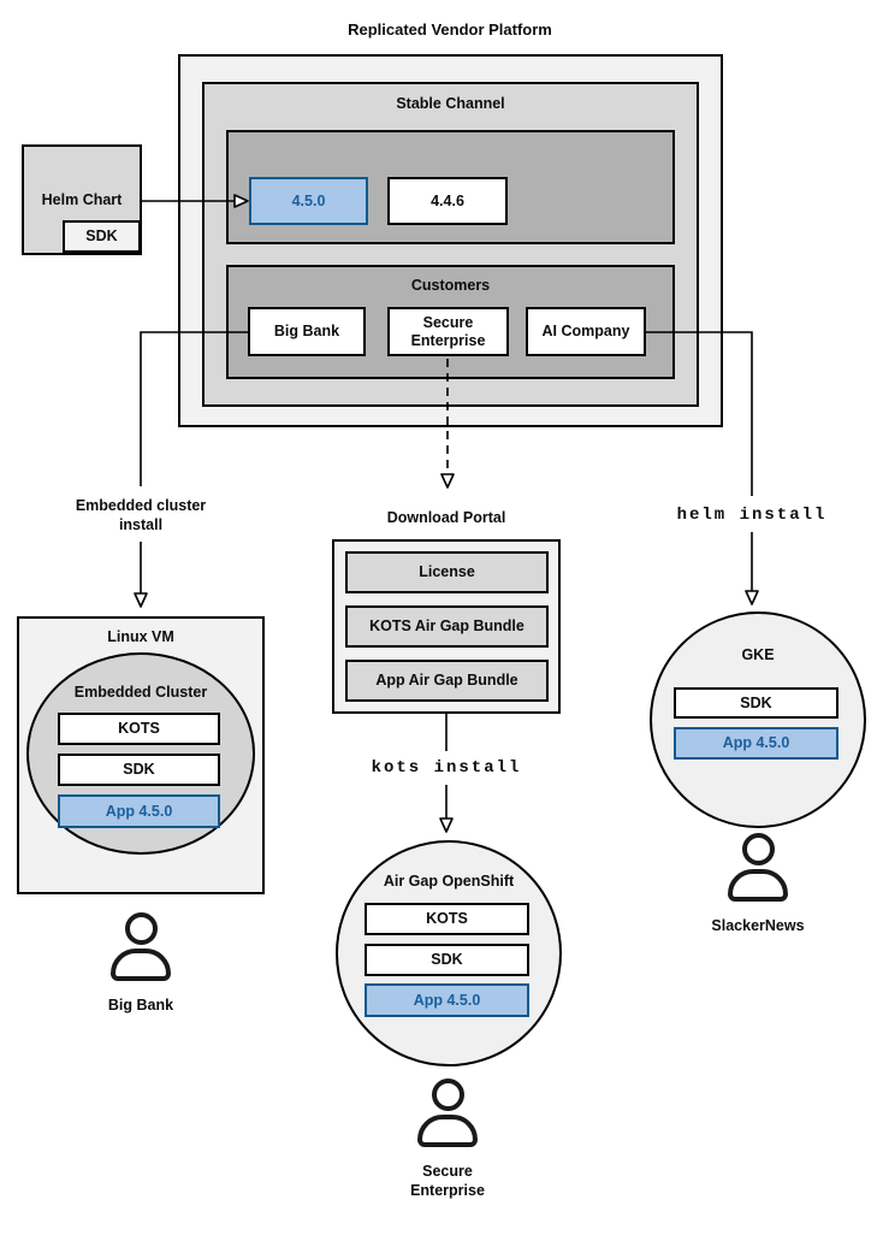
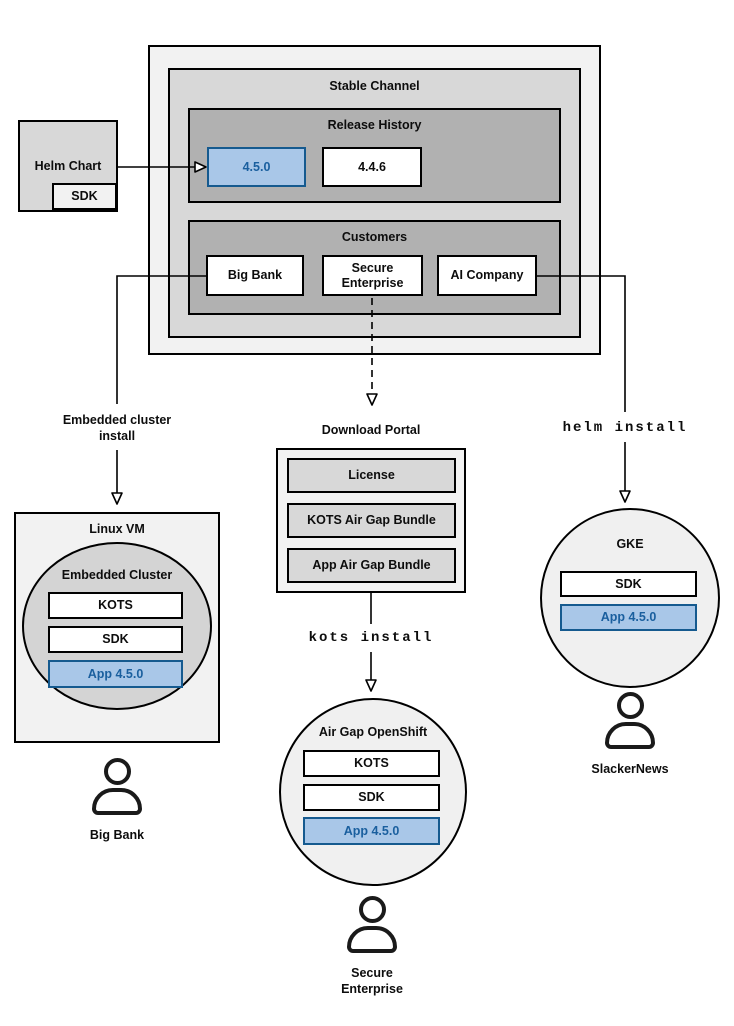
- Replicated Vendor Platform
  Stable Channel
+ Release History
  4.5.0
  4.4.6
  Customers
  Big Bank
  Secure Enterprise
  AI Company
  Helm Chart
  SDK
  Embedded cluster install
  Linux VM
  Embedded Cluster
  KOTS
  SDK
  App 4.5.0
  Big Bank
  Download Portal
  License
  KOTS Air Gap Bundle
  App Air Gap Bundle
  kots install
  Air Gap OpenShift
  KOTS
  SDK
  App 4.5.0
  Secure Enterprise
  helm install
  GKE
  SDK
  App 4.5.0
  SlackerNews
